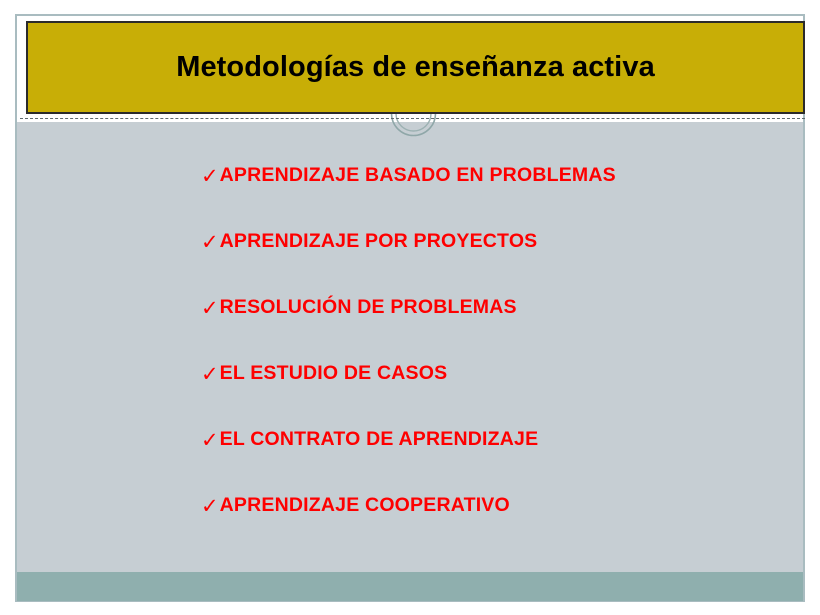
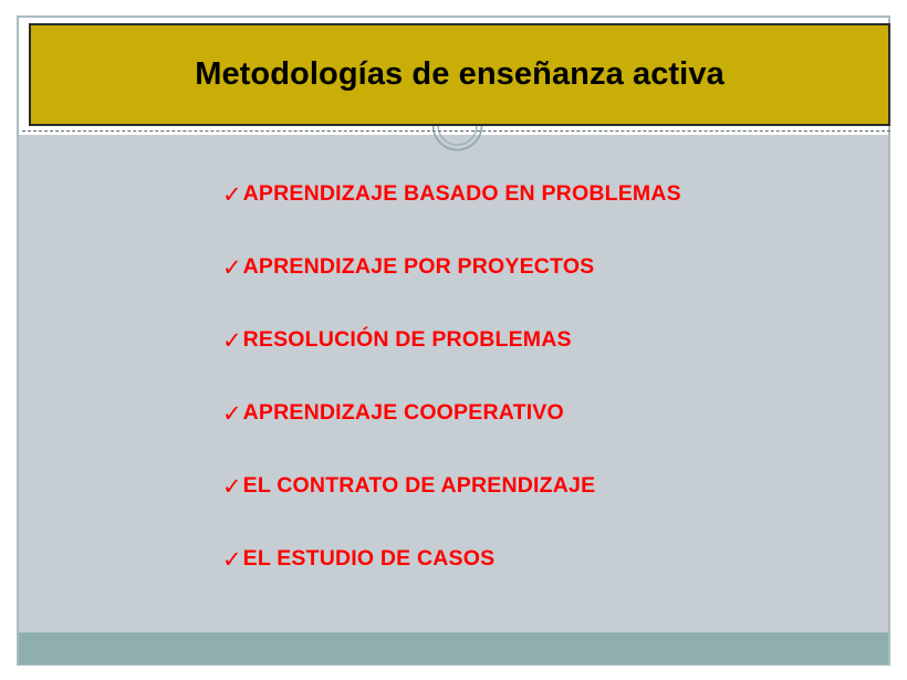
  Metodologías de enseñanza activa
  ✓
  APRENDIZAJE BASADO EN PROBLEMAS
  ✓
  APRENDIZAJE POR PROYECTOS
  ✓
  RESOLUCIÓN DE PROBLEMAS
  ✓
- EL ESTUDIO DE CASOS
+ APRENDIZAJE COOPERATIVO
  ✓
  EL CONTRATO DE APRENDIZAJE
  ✓
- APRENDIZAJE COOPERATIVO
+ EL ESTUDIO DE CASOS
